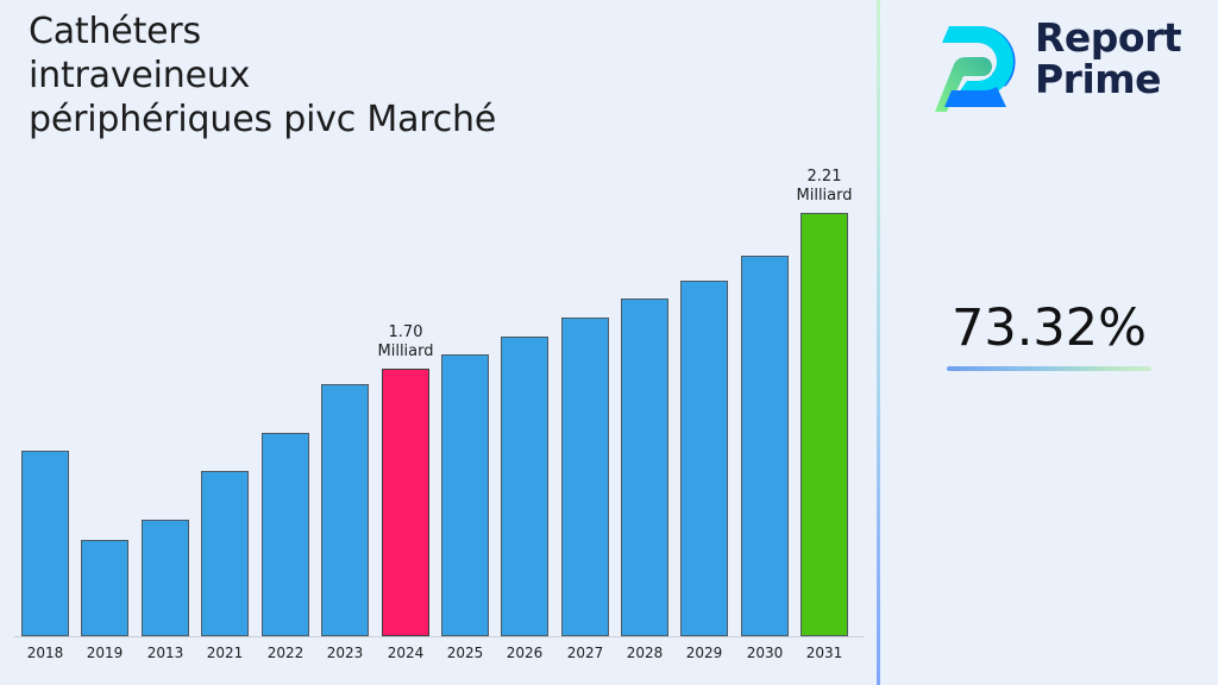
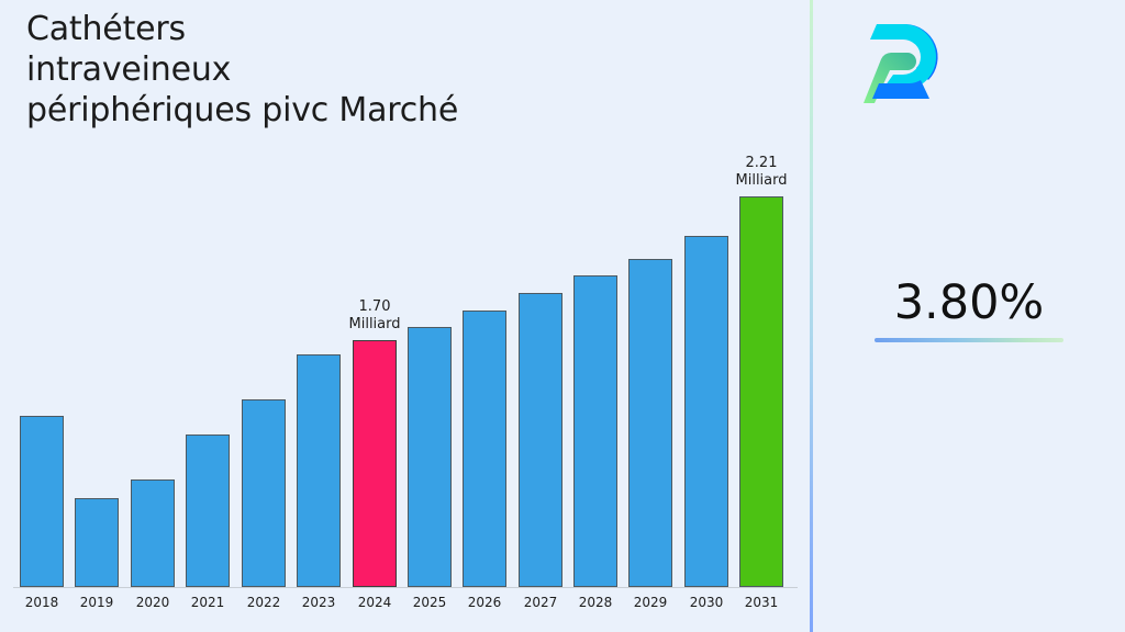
  Cathéters
  intraveineux
  périphériques pivc Marché
  1.70
  Milliard
  2.21
  Milliard
  2018
  2019
- 2013
+ 2020
  2021
  2022
  2023
  2024
  2025
  2026
  2027
  2028
  2029
  2030
  2031
- Report
- Prime
- 73.32%
+ 3.80%
